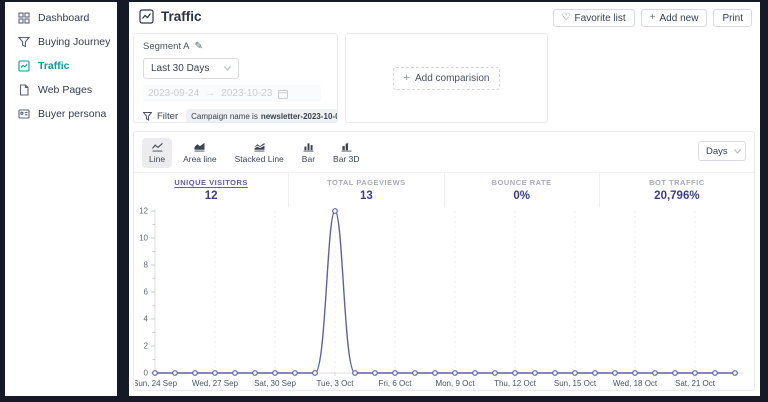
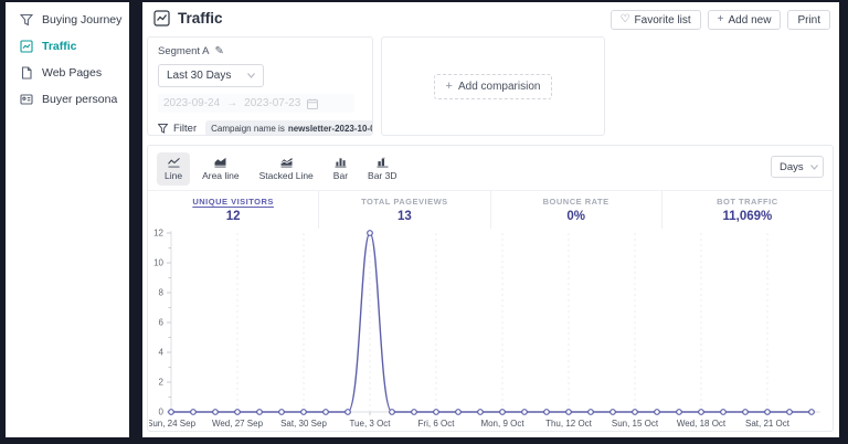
- Dashboard
  Buying Journey
  Traffic
  Web Pages
  Buyer persona
  Traffic
  ♡
  Favorite list
  +
  Add new
  Print
  Segment A
  ✎
  Last 30 Days
  2023-09-24
  →
- 2023-10-23
+ 2023-07-23
  Filter
  Campaign name is
  newsletter-2023-10-
  +
  Add comparision
  Line
  Area line
  Stacked Line
  Bar
  Bar 3D
  Days
  UNIQUE VISITORS
  12
  TOTAL PAGEVIEWS
  13
  BOUNCE RATE
  0%
  BOT TRAFFIC
- 20,796%
+ 11,069%
  0
  2
  4
  6
  8
  10
  12
  Sun, 24 Sep
  Wed, 27 Sep
  Sat, 30 Sep
  Tue, 3 Oct
  Fri, 6 Oct
  Mon, 9 Oct
  Thu, 12 Oct
  Sun, 15 Oct
  Wed, 18 Oct
  Sat, 21 Oct
